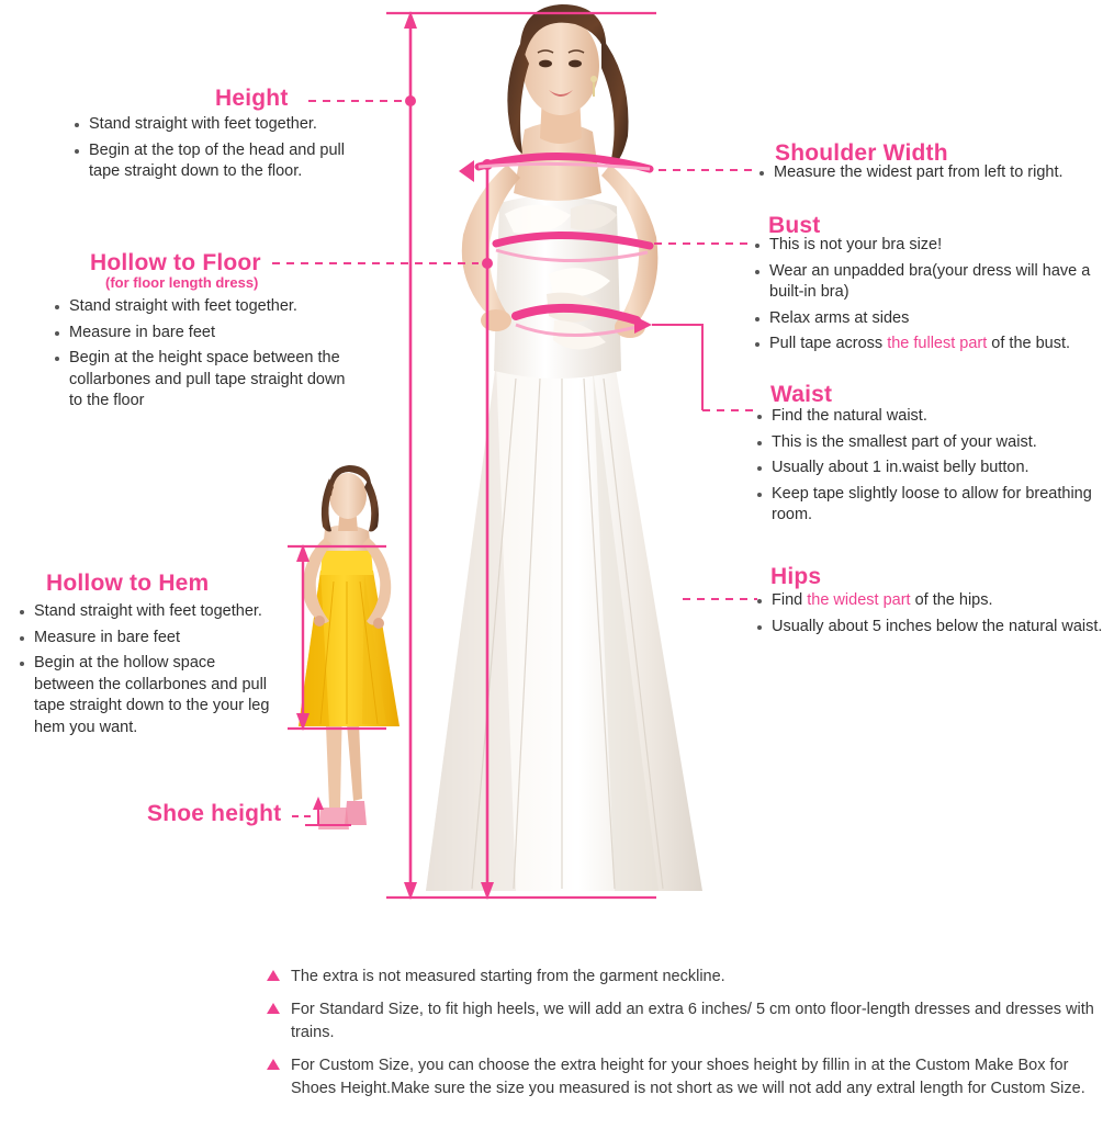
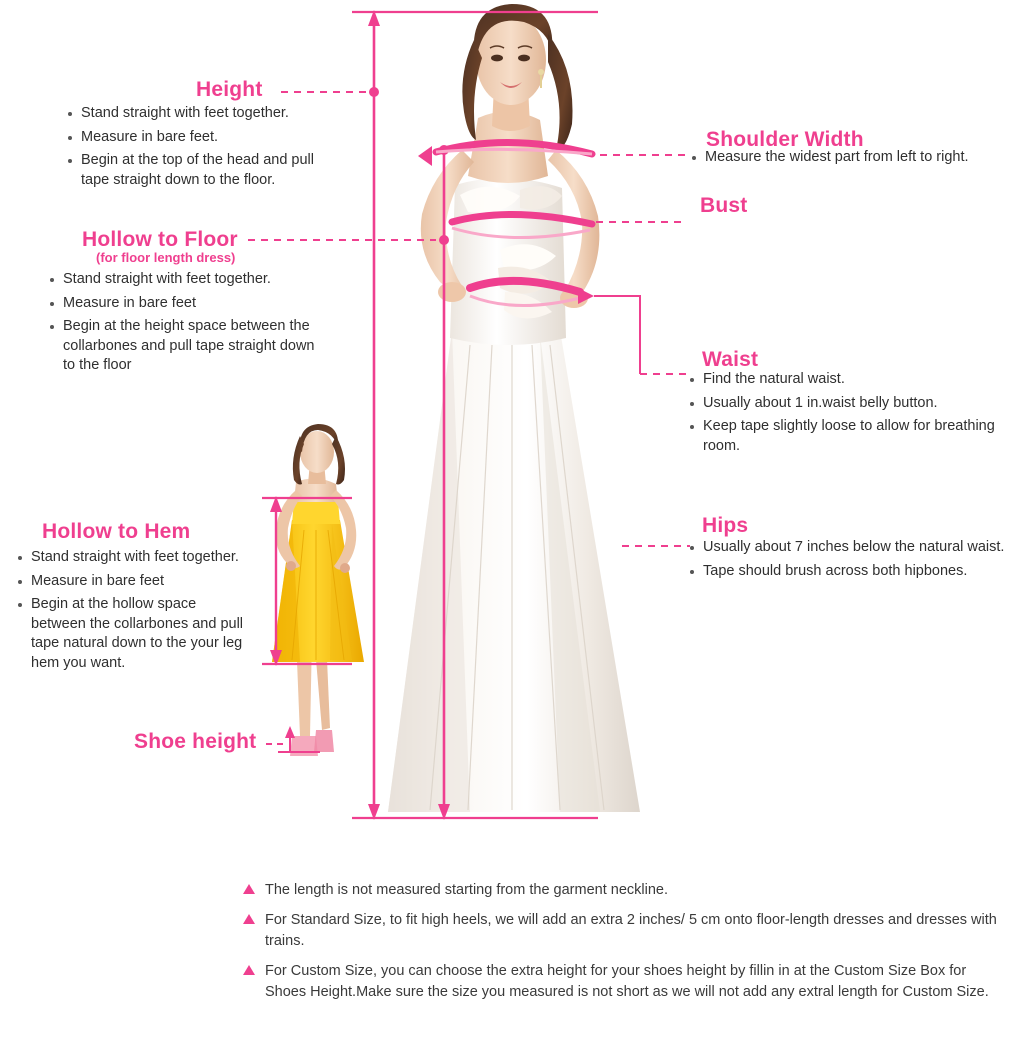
  Height
  Stand straight with feet together.
+ Measure in bare feet.
  Begin at the top of the head and pull tape straight down to the floor.
  Hollow to Floor
  (for floor length dress)
  Stand straight with feet together.
  Measure in bare feet
  Begin at the height space between the collarbones and pull tape straight down to the floor
  Hollow to Hem
  Stand straight with feet together.
  Measure in bare feet
- Begin at the hollow space between the collarbones and pull tape straight down to the your leg hem you want.
+ Begin at the hollow space between the collarbones and pull tape natural down to the your leg hem you want.
  Shoe height
  Shoulder Width
  Measure the widest part from left to right.
  Bust
- This is not your bra size!
- Wear an unpadded bra(your dress will have a built-in bra)
- Relax arms at sides
- Pull tape across the fullest part of the bust.
  Waist
  Find the natural waist.
- This is the smallest part of your waist.
  Usually about 1 in.waist belly button.
  Keep tape slightly loose to allow for breathing room.
  Hips
- Find the widest part of the hips.
- Usually about 5 inches below the natural waist.
+ Usually about 7 inches below the natural waist.
+ Tape should brush across both hipbones.
- The extra is not measured starting from the garment neckline.
+ The length is not measured starting from the garment neckline.
- For Standard Size, to fit high heels, we will add an extra 6 inches/ 5 cm onto floor-length dresses and dresses with trains.
+ For Standard Size, to fit high heels, we will add an extra 2 inches/ 5 cm onto floor-length dresses and dresses with trains.
- For Custom Size, you can choose the extra height for your shoes height by fillin in at the Custom Make Box for Shoes Height.Make sure the size you measured is not short as we will not add any extral length for Custom Size.
+ For Custom Size, you can choose the extra height for your shoes height by fillin in at the Custom Size Box for Shoes Height.Make sure the size you measured is not short as we will not add any extral length for Custom Size.
